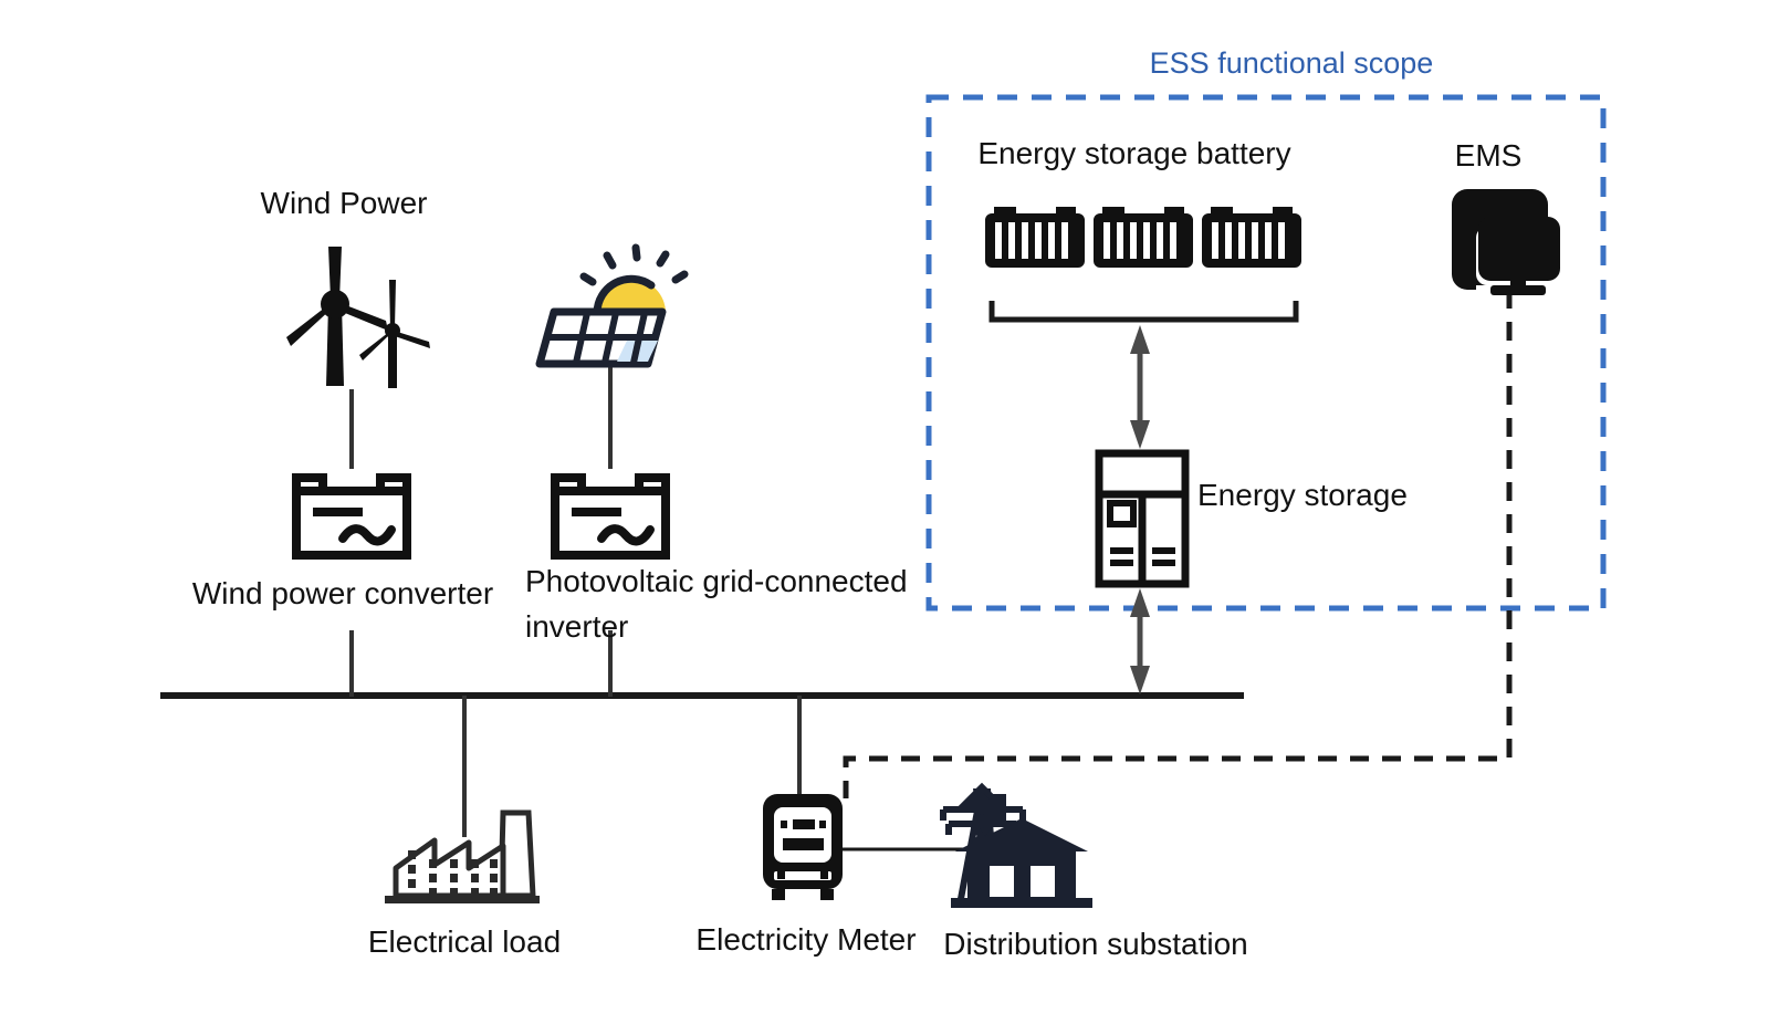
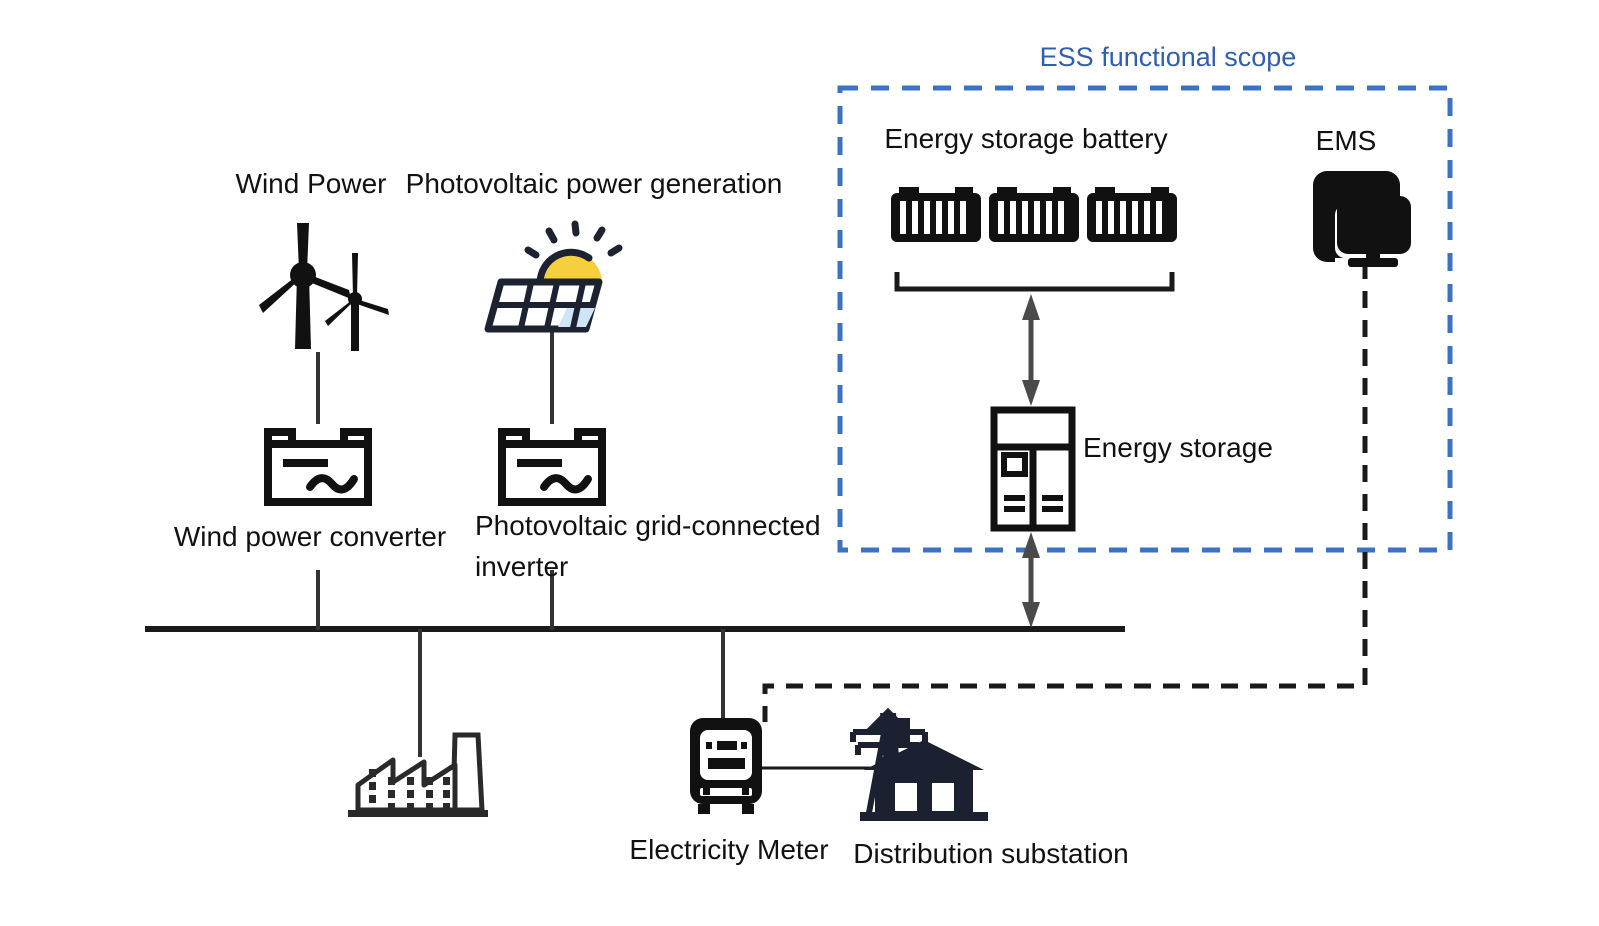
  ESS functional scope
  Wind Power
+ Photovoltaic power generation
  Energy storage battery
  EMS
  Wind power converter
  Photovoltaic grid-connected
  inverter
  Energy storage
- Electrical load
  Electricity Meter
  Distribution substation
